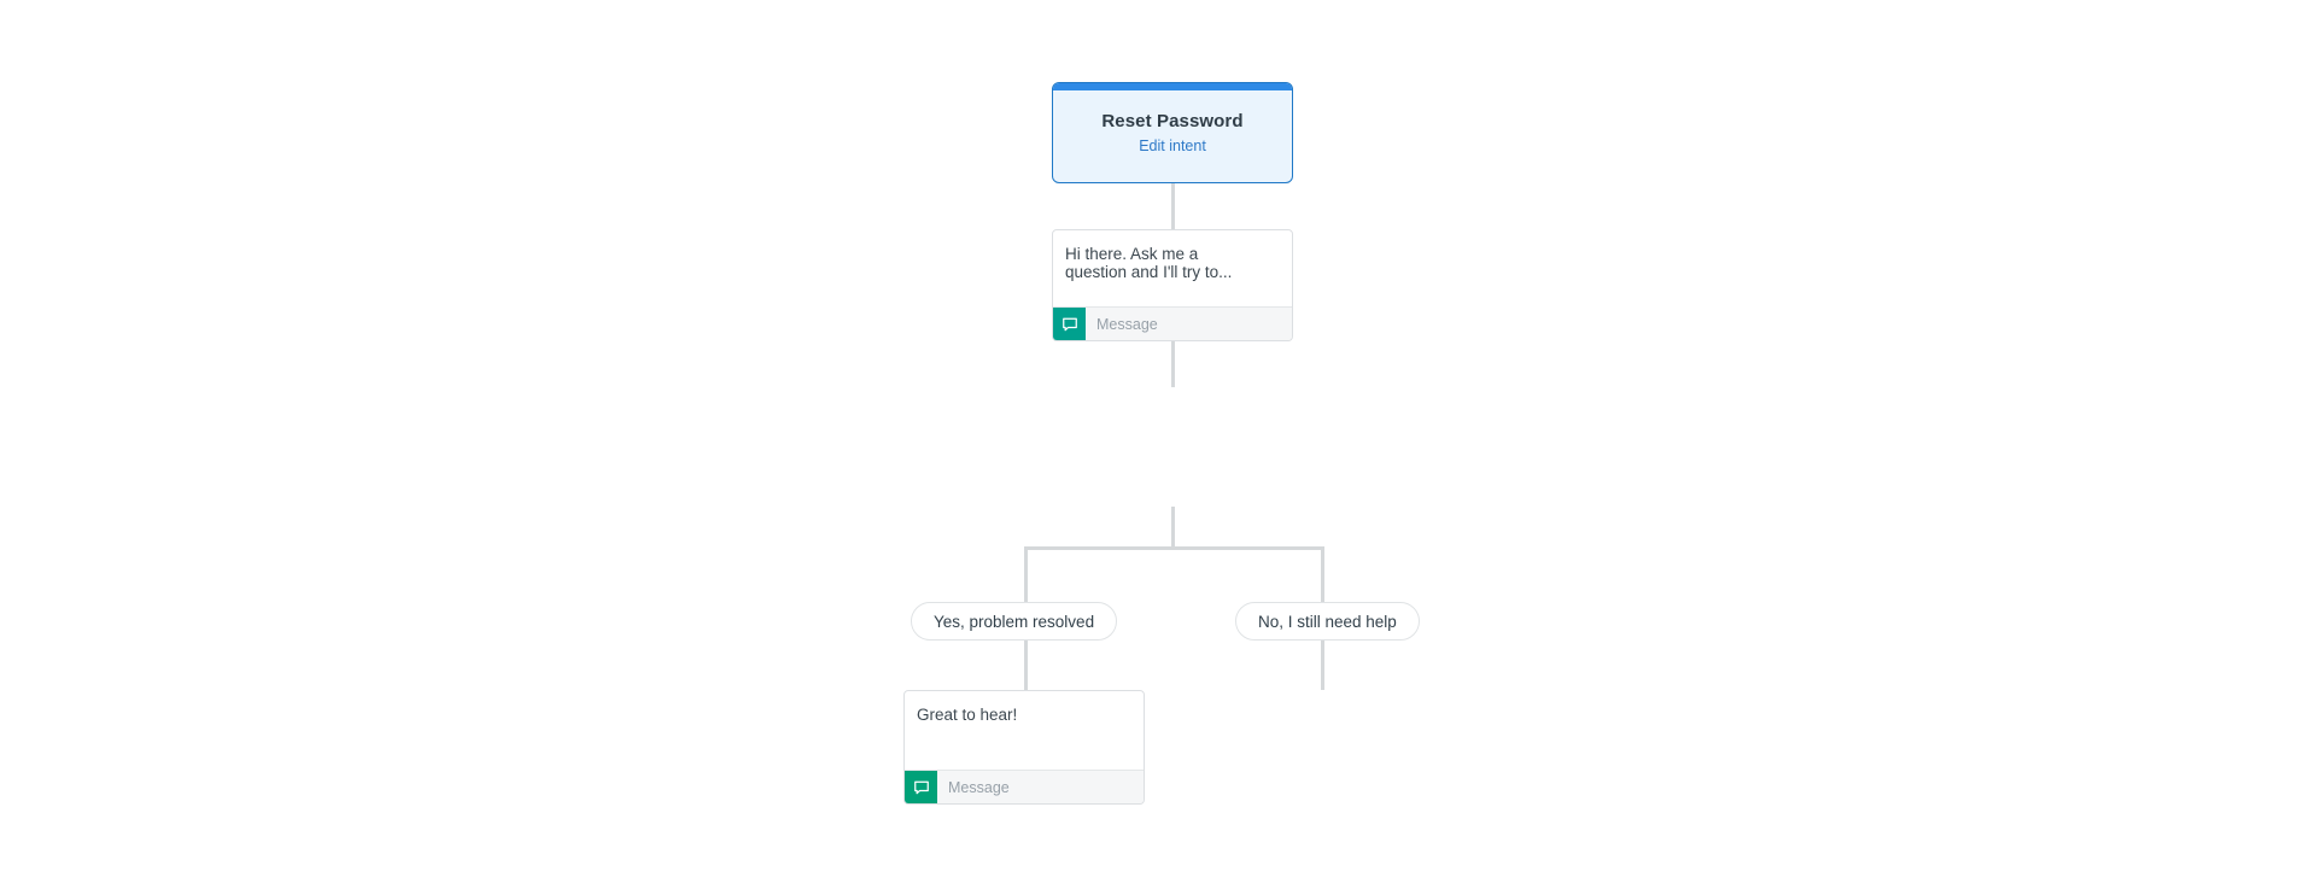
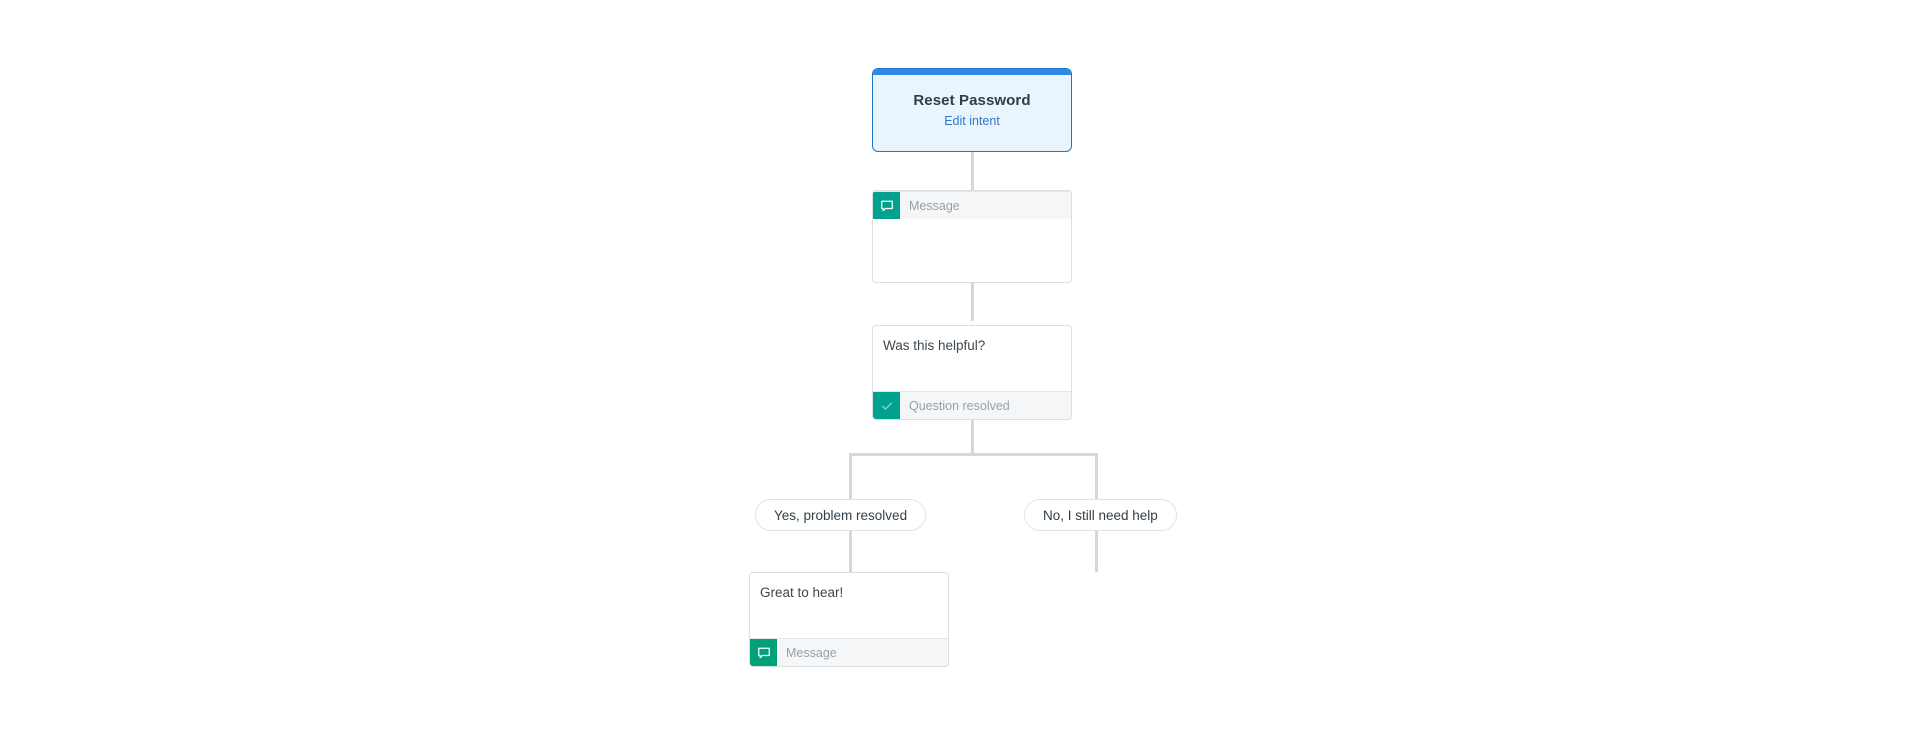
  Reset Password
  Edit intent
- Hi there. Ask me a
- question and I'll try to...
  Message
+ Was this helpful?
+ Question resolved
  Yes, problem resolved
  No, I still need help
  Great to hear!
  Message
